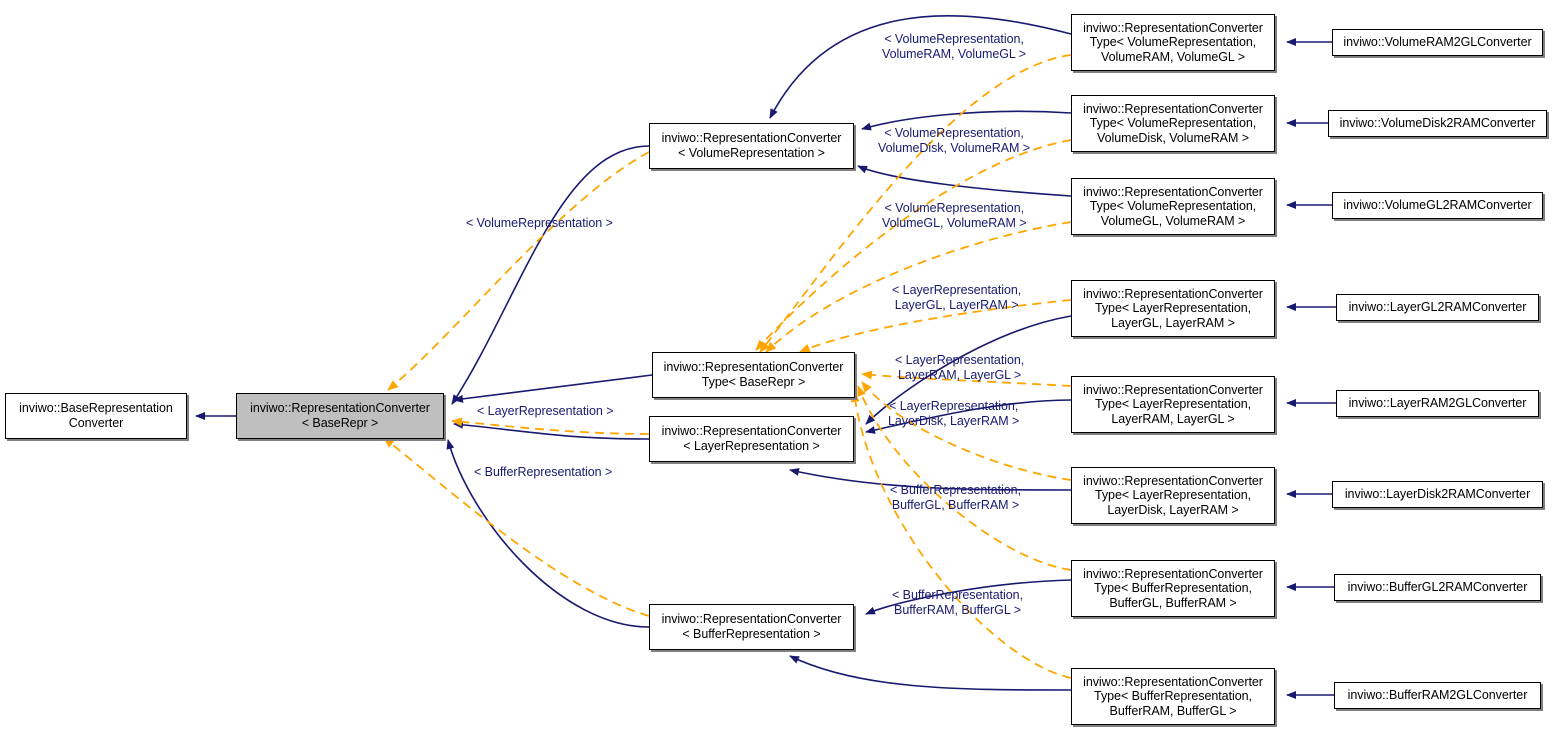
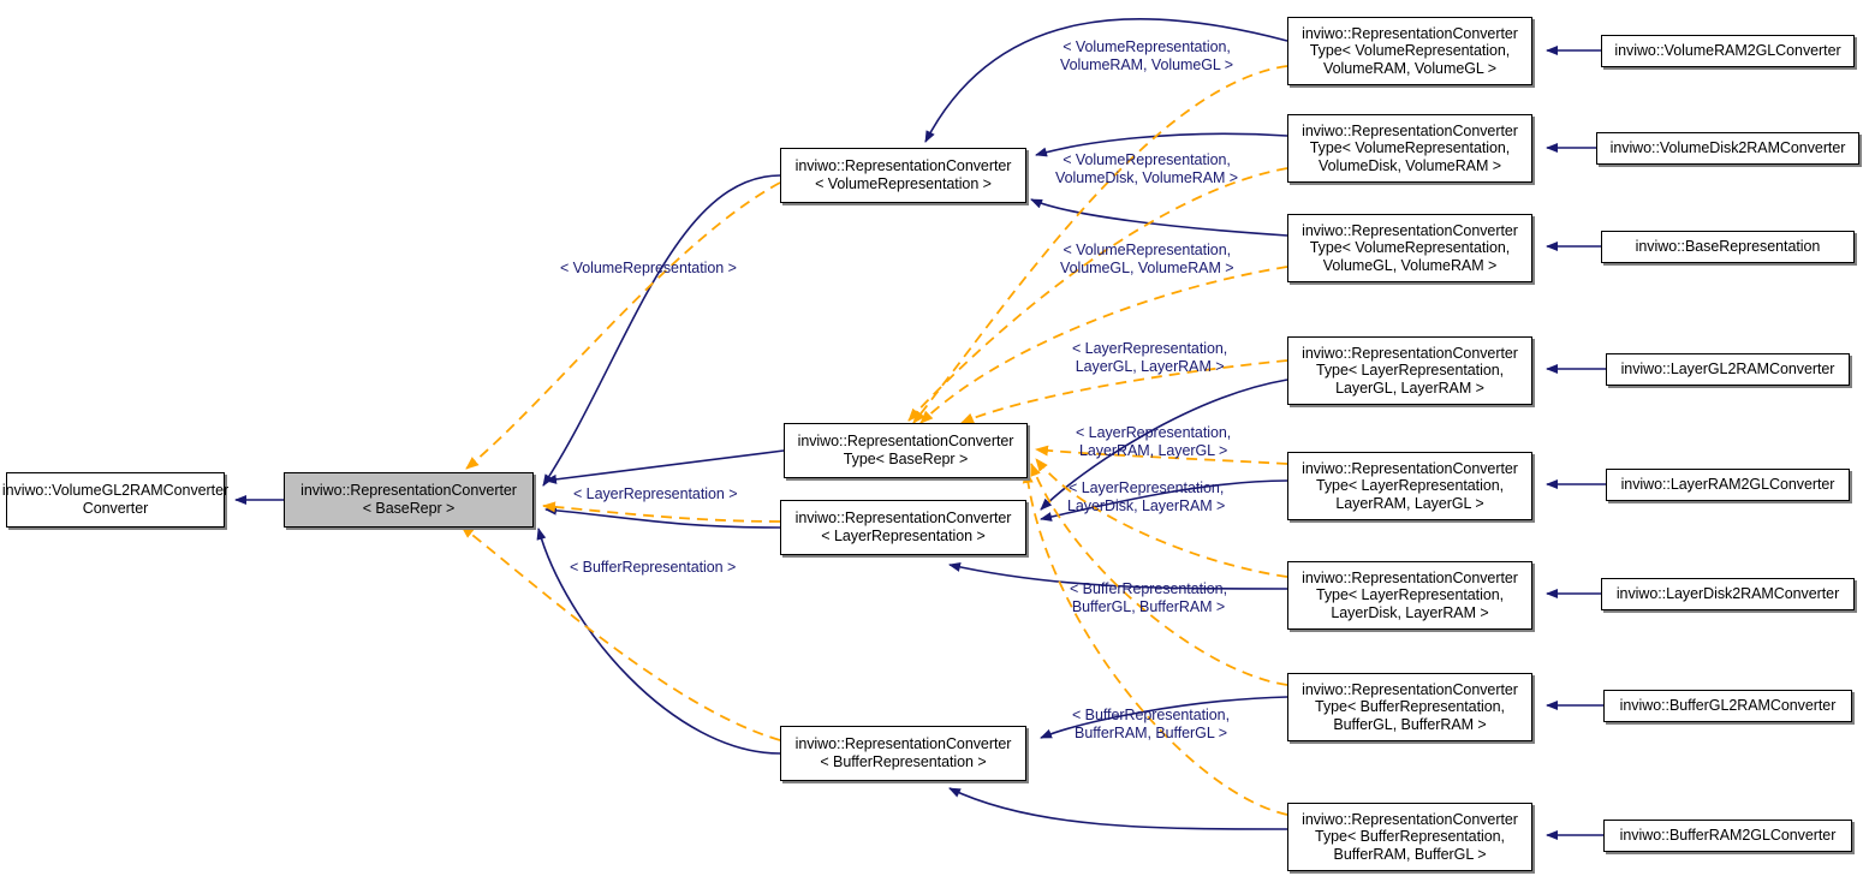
- inviwo::BaseRepresentation
+ inviwo::VolumeGL2RAMConverter
  Converter
  inviwo::RepresentationConverter
  < BaseRepr >
  inviwo::RepresentationConverter
  < VolumeRepresentation >
  inviwo::RepresentationConverter
  Type< BaseRepr >
  inviwo::RepresentationConverter
  < LayerRepresentation >
  inviwo::RepresentationConverter
  < BufferRepresentation >
  inviwo::RepresentationConverter
  Type< VolumeRepresentation,
  VolumeRAM, VolumeGL >
  inviwo::RepresentationConverter
  Type< VolumeRepresentation,
  VolumeDisk, VolumeRAM >
  inviwo::RepresentationConverter
  Type< VolumeRepresentation,
  VolumeGL, VolumeRAM >
  inviwo::RepresentationConverter
  Type< LayerRepresentation,
  LayerGL, LayerRAM >
  inviwo::RepresentationConverter
  Type< LayerRepresentation,
  LayerRAM, LayerGL >
  inviwo::RepresentationConverter
  Type< LayerRepresentation,
  LayerDisk, LayerRAM >
  inviwo::RepresentationConverter
  Type< BufferRepresentation,
  BufferGL, BufferRAM >
  inviwo::RepresentationConverter
  Type< BufferRepresentation,
  BufferRAM, BufferGL >
  inviwo::VolumeRAM2GLConverter
  inviwo::VolumeDisk2RAMConverter
- inviwo::VolumeGL2RAMConverter
+ inviwo::BaseRepresentation
  inviwo::LayerGL2RAMConverter
  inviwo::LayerRAM2GLConverter
  inviwo::LayerDisk2RAMConverter
  inviwo::BufferGL2RAMConverter
  inviwo::BufferRAM2GLConverter
  < VolumeRepresentation >
  < LayerRepresentation >
  < BufferRepresentation >
  < VolumeRepresentation,
  VolumeRAM, VolumeGL >
  < VolumeRepresentation,
  VolumeDisk, VolumeRAM >
  < VolumeRepresentation,
  VolumeGL, VolumeRAM >
  < LayerRepresentation,
  LayerGL, LayerRAM >
  < LayerRepresentation,
  LayerRAM, LayerGL >
  < LayerRepresentation,
  LayerDisk, LayerRAM >
  < BufferRepresentation,
  BufferGL, BufferRAM >
  < BufferRepresentation,
  BufferRAM, BufferGL >
